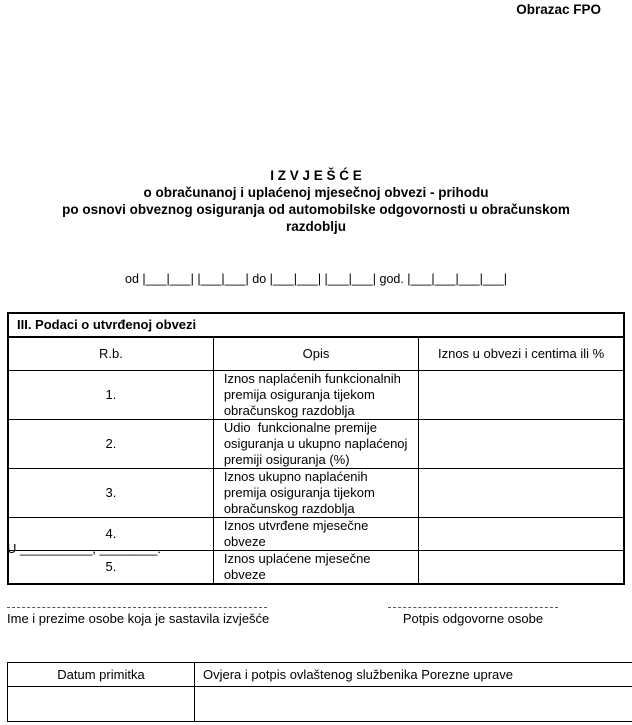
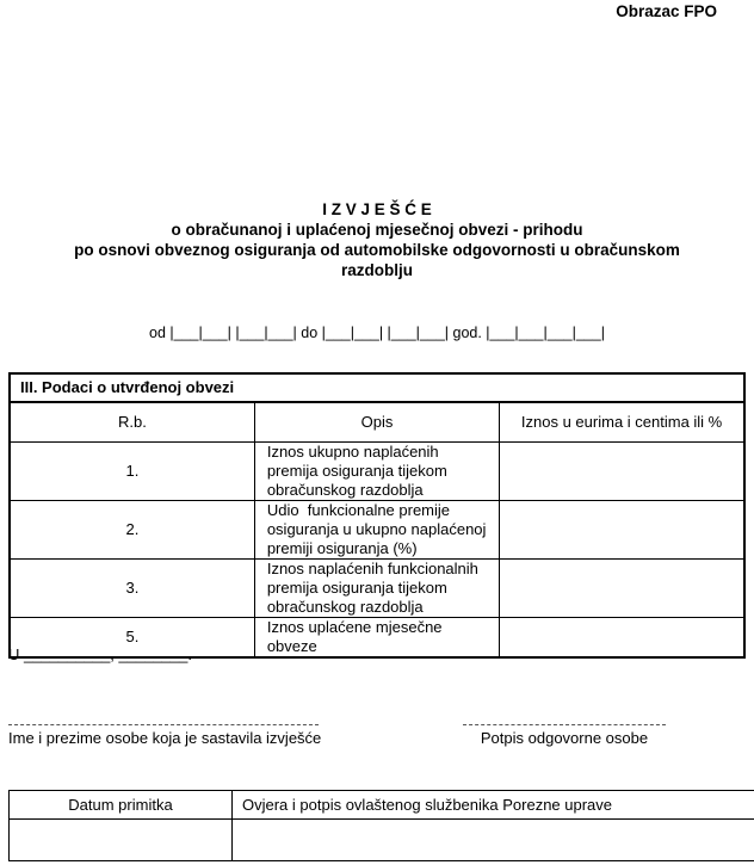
  Obrazac FPO
  I Z V J E Š Ć E
  o obračunanoj i uplaćenoj mjesečnoj obvezi - prihodu
  po osnovi obveznog osiguranja od automobilske odgovornosti u obračunskom
  razdoblju
  od |___|___| |___|___| do |___|___| |___|___| god. |___|___|___|___|
  III. Podaci o utvrđenoj obvezi
- R.b.	Opis	Iznos u obvezi i centima ili %
+ R.b.	Opis	Iznos u eurima i centima ili %
- 1.	Iznos naplaćenih funkcionalnih premija osiguranja tijekom obračunskog razdoblja
+ 1.	Iznos ukupno naplaćenih premija osiguranja tijekom obračunskog razdoblja
  2.	Udio funkcionalne premije osiguranja u ukupno naplaćenoj premiji osiguranja (%)
- 3.	Iznos ukupno naplaćenih premija osiguranja tijekom obračunskog razdoblja
+ 3.	Iznos naplaćenih funkcionalnih premija osiguranja tijekom obračunskog razdoblja
- 4.	Iznos utvrđene mjesečne obveze
  5.	Iznos uplaćene mjesečne obveze
  U __________, ________.
  Ime i prezime osobe koja je sastavila izvješće
  Potpis odgovorne osobe
  Datum primitka	Ovjera i potpis ovlaštenog službenika Porezne uprave
